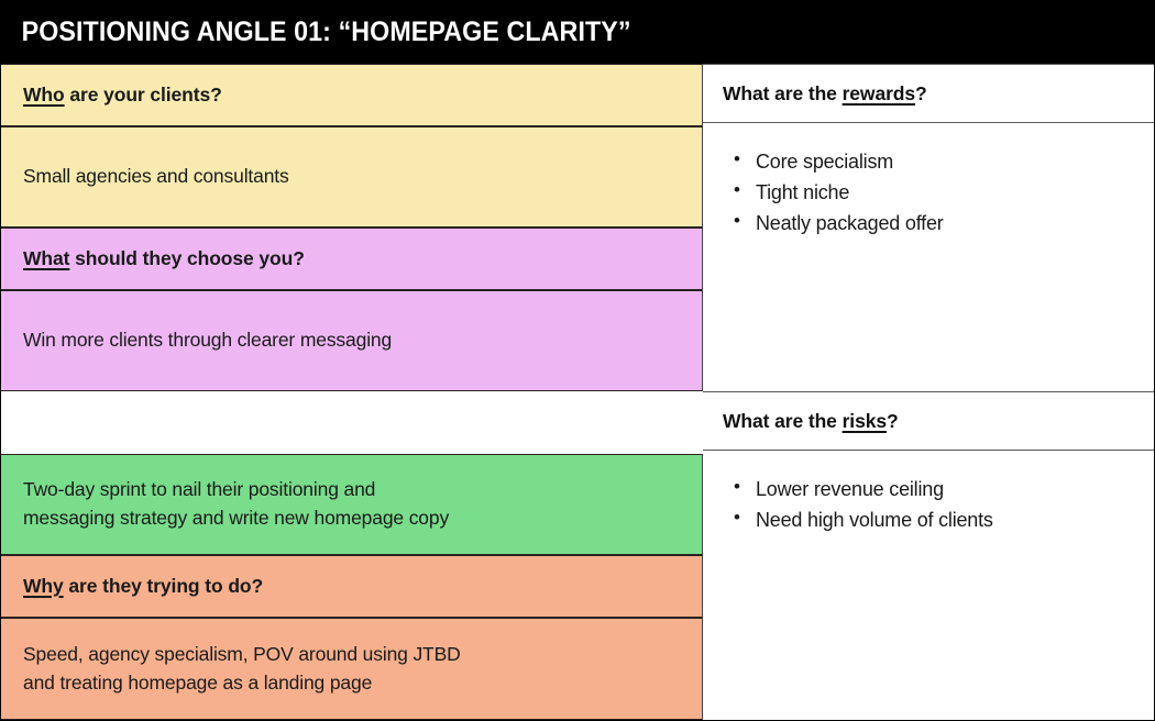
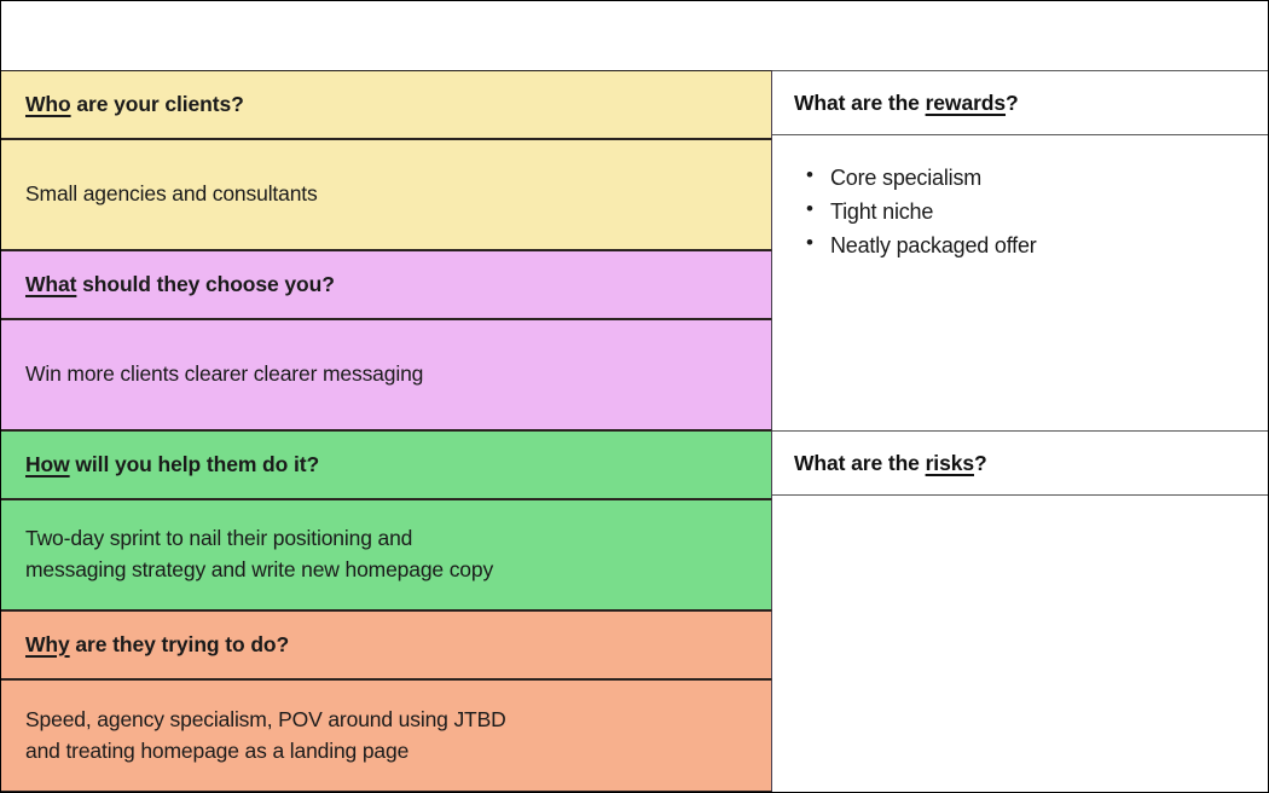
- POSITIONING ANGLE 01: “HOMEPAGE CLARITY”
  Who are your clients?
  Small agencies and consultants
  What should they choose you?
- Win more clients through clearer messaging
+ Win more clients clearer clearer messaging
+ How will you help them do it?
  Two-day sprint to nail their positioning and
  messaging strategy and write new homepage copy
  Why are they trying to do?
  Speed, agency specialism, POV around using JTBD
  and treating homepage as a landing page
  What are the rewards?
  Core specialism
  Tight niche
  Neatly packaged offer
  What are the risks?
- Lower revenue ceiling
- Need high volume of clients
